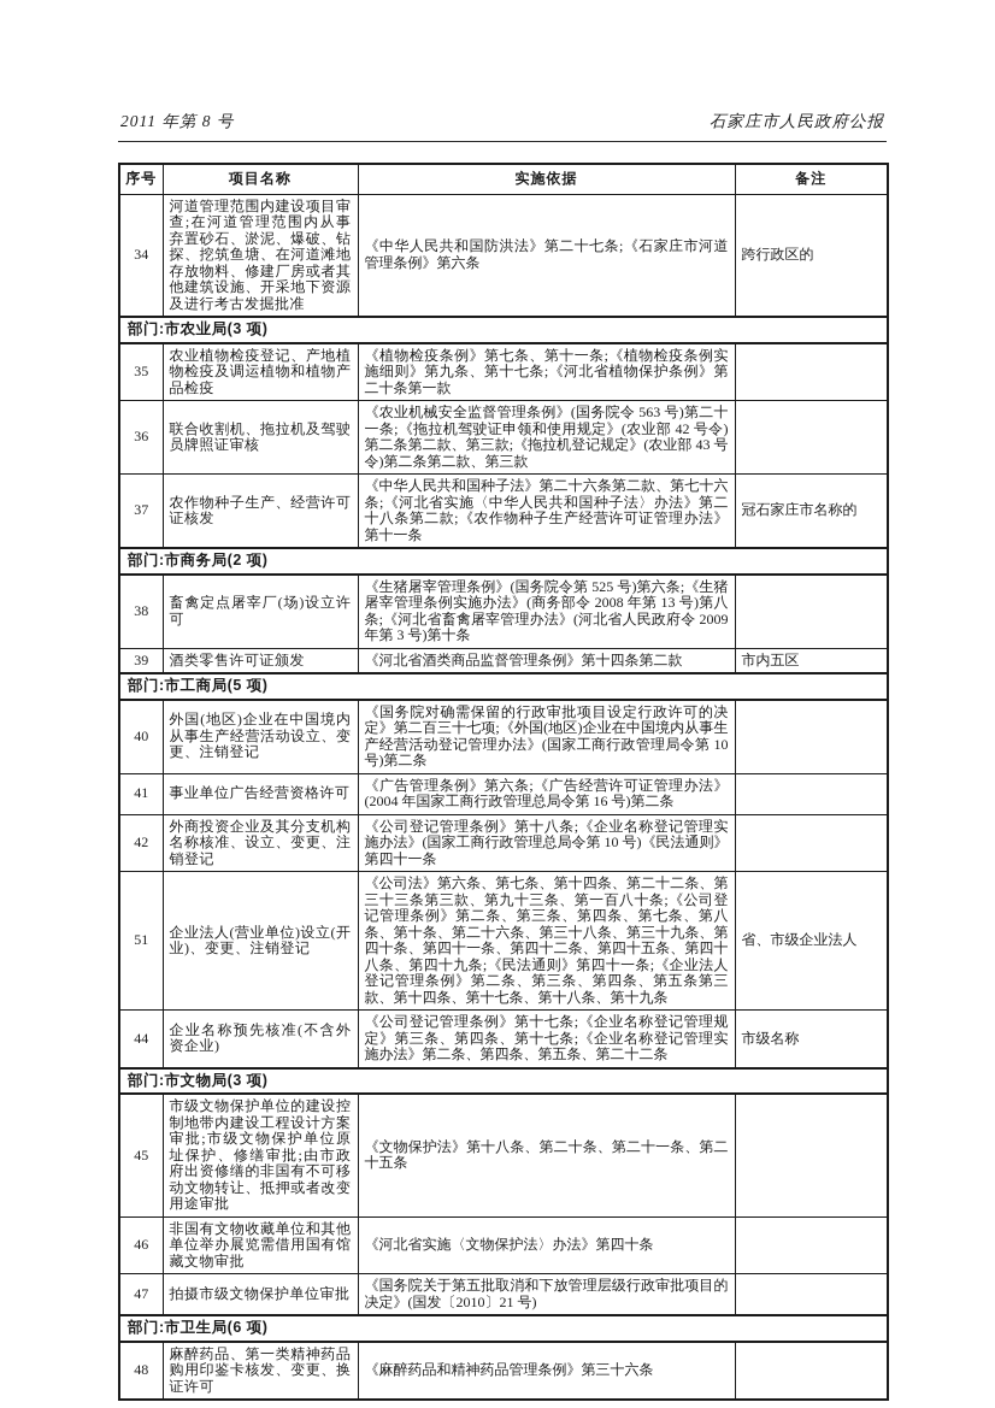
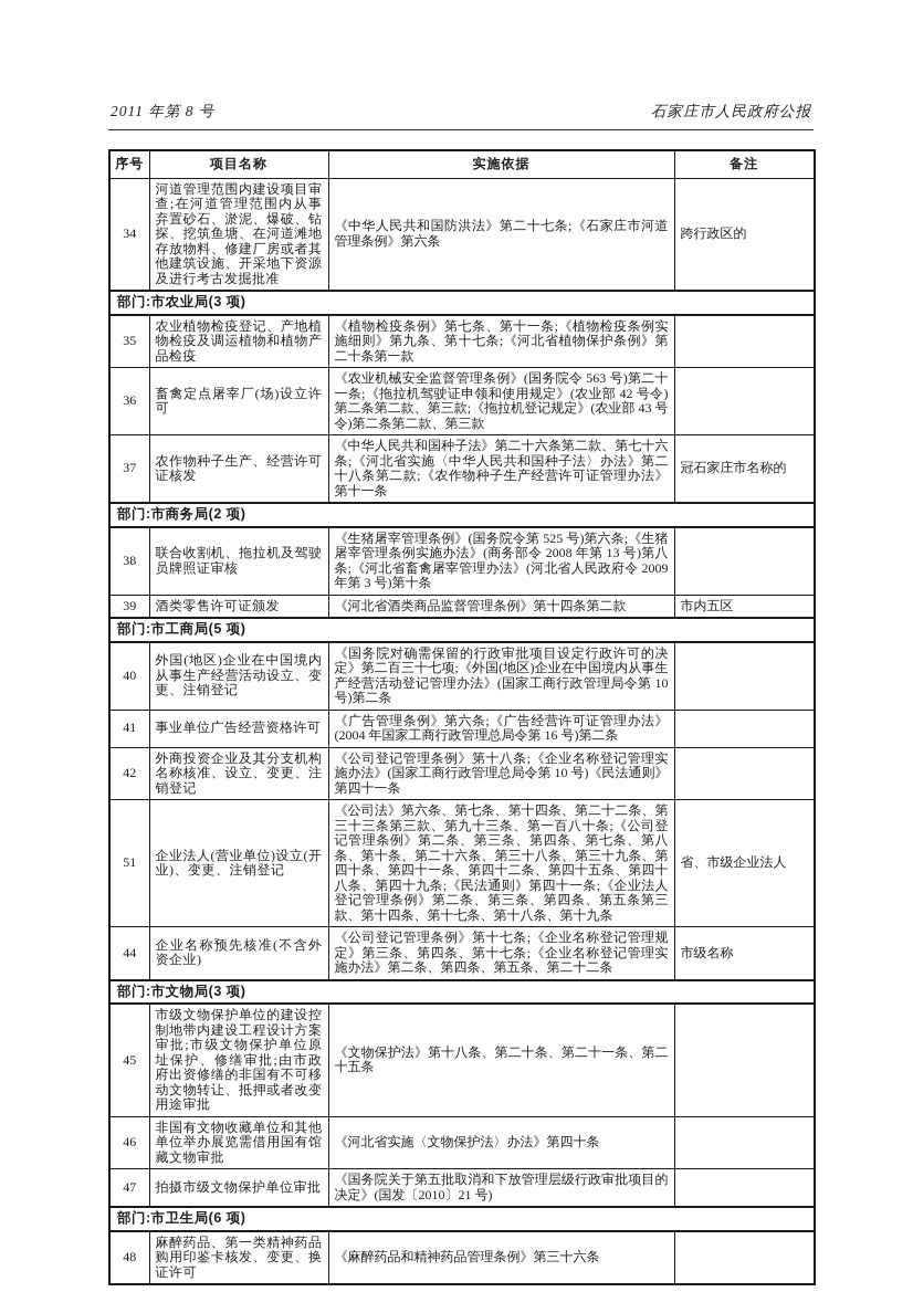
  2011 年第 8 号
  石家庄市人民政府公报
  序号	项目名称	实施依据	备注
  34	河道管理范围内建设项目审查;在河道管理范围内从事弃置砂石、淤泥、爆破、钻探、挖筑鱼塘、在河道滩地存放物料、修建厂房或者其他建筑设施、开采地下资源及进行考古发掘批准	《中华人民共和国防洪法》第二十七条;《石家庄市河道管理条例》第六条	跨行政区的
  部门:市农业局(3 项)
  35	农业植物检疫登记、产地植物检疫及调运植物和植物产品检疫	《植物检疫条例》第七条、第十一条;《植物检疫条例实施细则》第九条、第十七条;《河北省植物保护条例》第二十条第一款
- 36	联合收割机、拖拉机及驾驶员牌照证审核	《农业机械安全监督管理条例》(国务院令 563 号)第二十一条;《拖拉机驾驶证申领和使用规定》(农业部 42 号令)第二条第二款、第三款;《拖拉机登记规定》(农业部 43 号令)第二条第二款、第三款
+ 36	畜禽定点屠宰厂(场)设立许可	《农业机械安全监督管理条例》(国务院令 563 号)第二十一条;《拖拉机驾驶证申领和使用规定》(农业部 42 号令)第二条第二款、第三款;《拖拉机登记规定》(农业部 43 号令)第二条第二款、第三款
  37	农作物种子生产、经营许可证核发	《中华人民共和国种子法》第二十六条第二款、第七十六条;《河北省实施〈中华人民共和国种子法〉办法》第二十八条第二款;《农作物种子生产经营许可证管理办法》第十一条	冠石家庄市名称的
  部门:市商务局(2 项)
- 38	畜禽定点屠宰厂(场)设立许可	《生猪屠宰管理条例》(国务院令第 525 号)第六条;《生猪屠宰管理条例实施办法》(商务部令 2008 年第 13 号)第八条;《河北省畜禽屠宰管理办法》(河北省人民政府令 2009 年第 3 号)第十条
+ 38	联合收割机、拖拉机及驾驶员牌照证审核	《生猪屠宰管理条例》(国务院令第 525 号)第六条;《生猪屠宰管理条例实施办法》(商务部令 2008 年第 13 号)第八条;《河北省畜禽屠宰管理办法》(河北省人民政府令 2009 年第 3 号)第十条
  39	酒类零售许可证颁发	《河北省酒类商品监督管理条例》第十四条第二款	市内五区
  部门:市工商局(5 项)
  40	外国(地区)企业在中国境内从事生产经营活动设立、变更、注销登记	《国务院对确需保留的行政审批项目设定行政许可的决定》第二百三十七项;《外国(地区)企业在中国境内从事生产经营活动登记管理办法》(国家工商行政管理局令第 10 号)第二条
  41	事业单位广告经营资格许可	《广告管理条例》第六条;《广告经营许可证管理办法》(2004 年国家工商行政管理总局令第 16 号)第二条
  42	外商投资企业及其分支机构名称核准、设立、变更、注销登记	《公司登记管理条例》第十八条;《企业名称登记管理实施办法》(国家工商行政管理总局令第 10 号)《民法通则》第四十一条
  51	企业法人(营业单位)设立(开业)、变更、注销登记	《公司法》第六条、第七条、第十四条、第二十二条、第三十三条第三款、第九十三条、第一百八十条;《公司登记管理条例》第二条、第三条、第四条、第七条、第八条、第十条、第二十六条、第三十八条、第三十九条、第四十条、第四十一条、第四十二条、第四十五条、第四十八条、第四十九条;《民法通则》第四十一条;《企业法人登记管理条例》第二条、第三条、第四条、第五条第三款、第十四条、第十七条、第十八条、第十九条	省、市级企业法人
  44	企业名称预先核准(不含外资企业)	《公司登记管理条例》第十七条;《企业名称登记管理规定》第三条、第四条、第十七条;《企业名称登记管理实施办法》第二条、第四条、第五条、第二十二条	市级名称
  部门:市文物局(3 项)
  45	市级文物保护单位的建设控制地带内建设工程设计方案审批;市级文物保护单位原址保护、修缮审批;由市政府出资修缮的非国有不可移动文物转让、抵押或者改变用途审批	《文物保护法》第十八条、第二十条、第二十一条、第二十五条
  46	非国有文物收藏单位和其他单位举办展览需借用国有馆藏文物审批	《河北省实施〈文物保护法〉办法》第四十条
  47	拍摄市级文物保护单位审批	《国务院关于第五批取消和下放管理层级行政审批项目的决定》(国发〔2010〕21 号)
  部门:市卫生局(6 项)
  48	麻醉药品、第一类精神药品购用印鉴卡核发、变更、换证许可	《麻醉药品和精神药品管理条例》第三十六条
